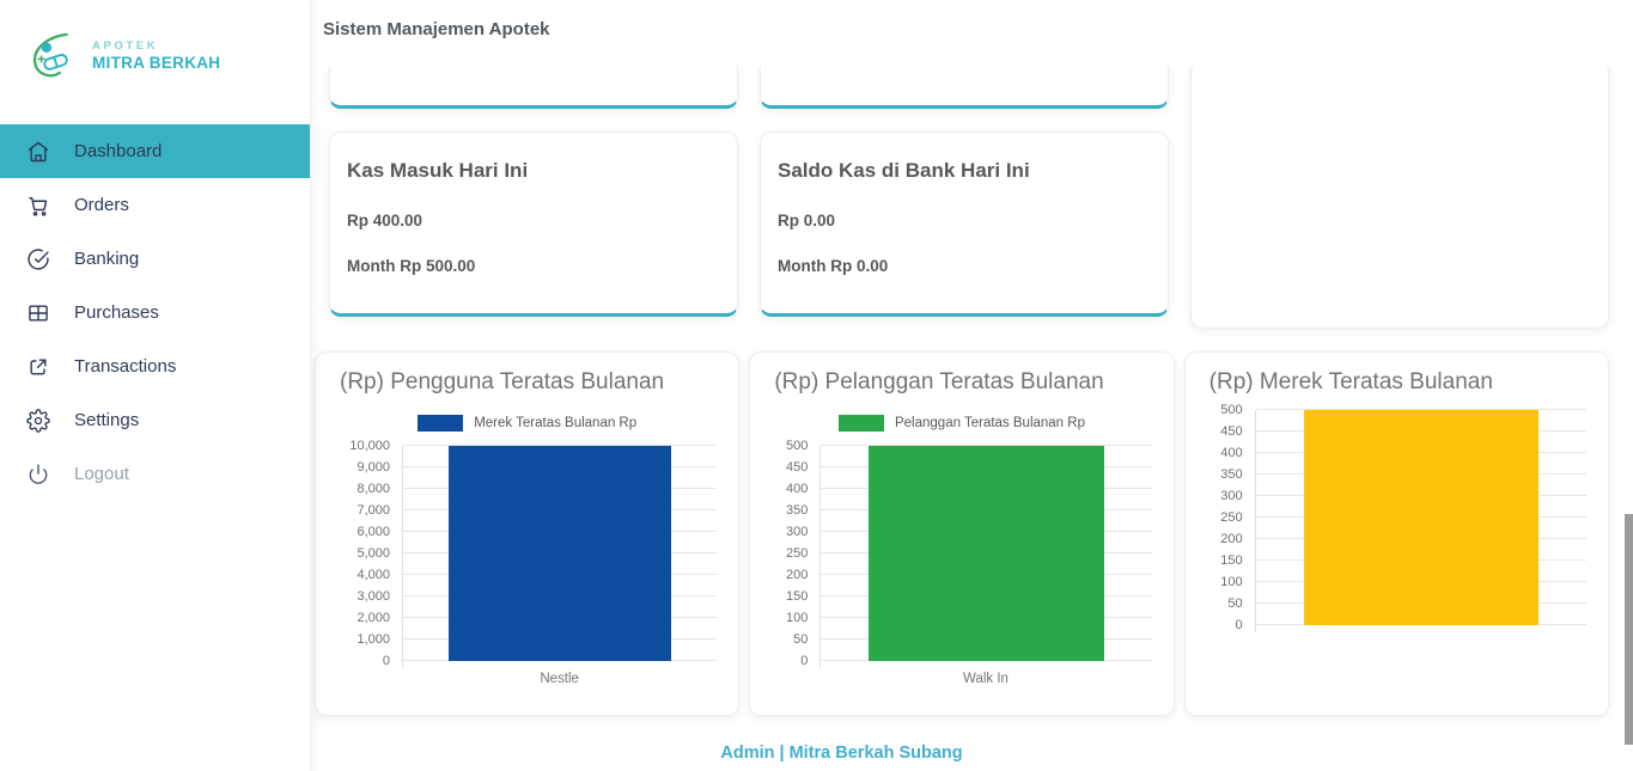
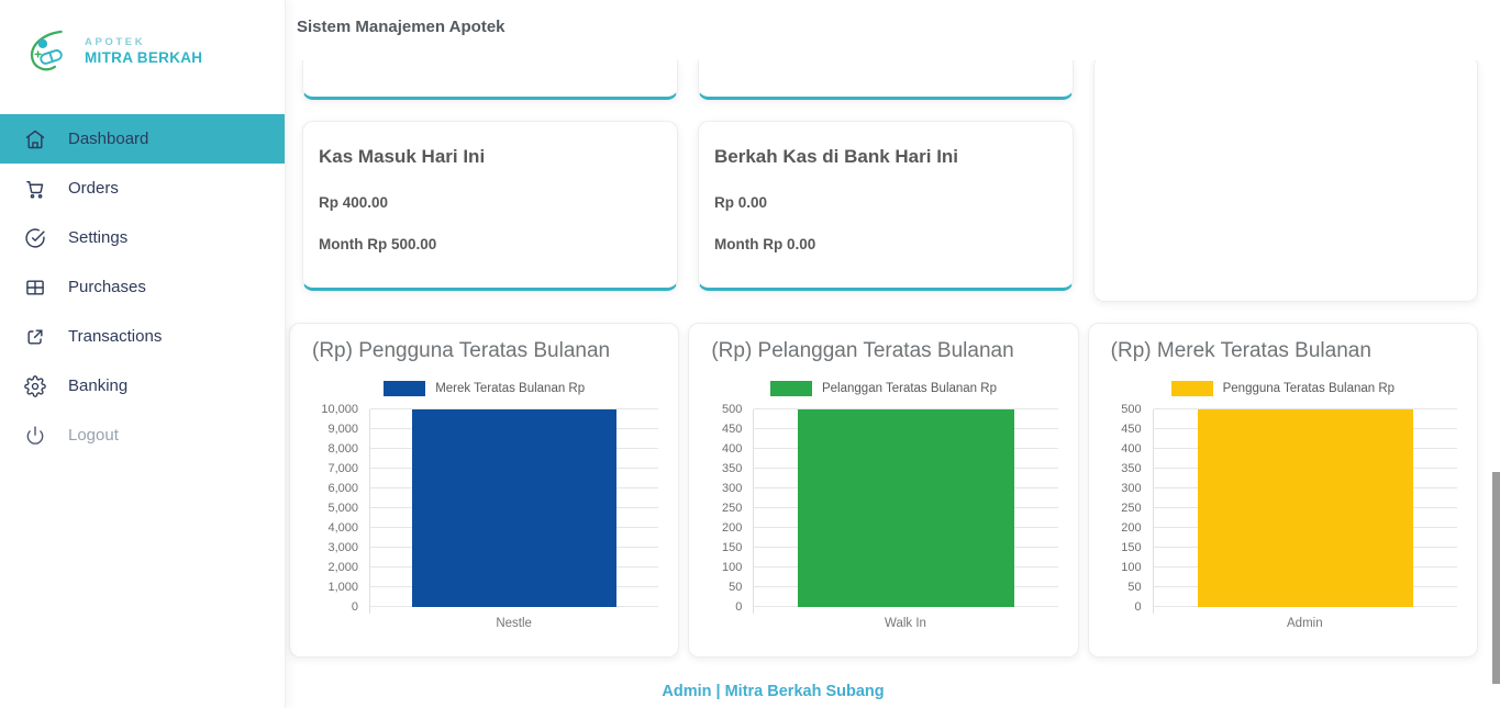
  APOTEK
  MITRA BERKAH
  Dashboard
  Orders
- Banking
+ Settings
  Purchases
  Transactions
- Settings
+ Banking
  Logout
  Sistem Manajemen Apotek
  Kas Masuk Hari Ini
  Rp 400.00
  Month Rp 500.00
- Saldo Kas di Bank Hari Ini
+ Berkah Kas di Bank Hari Ini
  Rp 0.00
  Month Rp 0.00
  (Rp) Pengguna Teratas Bulanan
  Merek Teratas Bulanan Rp
  0
  1,000
  2,000
  3,000
  4,000
  5,000
  6,000
  7,000
  8,000
  9,000
  10,000
  Nestle
  (Rp) Pelanggan Teratas Bulanan
  Pelanggan Teratas Bulanan Rp
  0
  50
  100
  150
  200
  250
  300
  350
  400
  450
  500
  Walk In
  (Rp) Merek Teratas Bulanan
+ Pengguna Teratas Bulanan Rp
  0
  50
  100
  150
  200
  250
  300
  350
  400
  450
  500
+ Admin
  Admin | Mitra Berkah Subang
